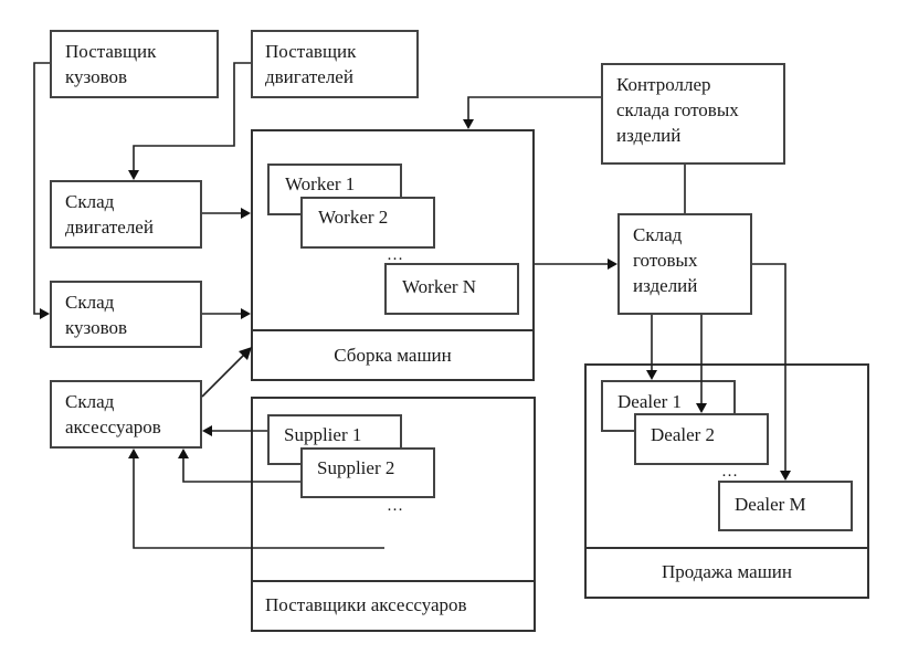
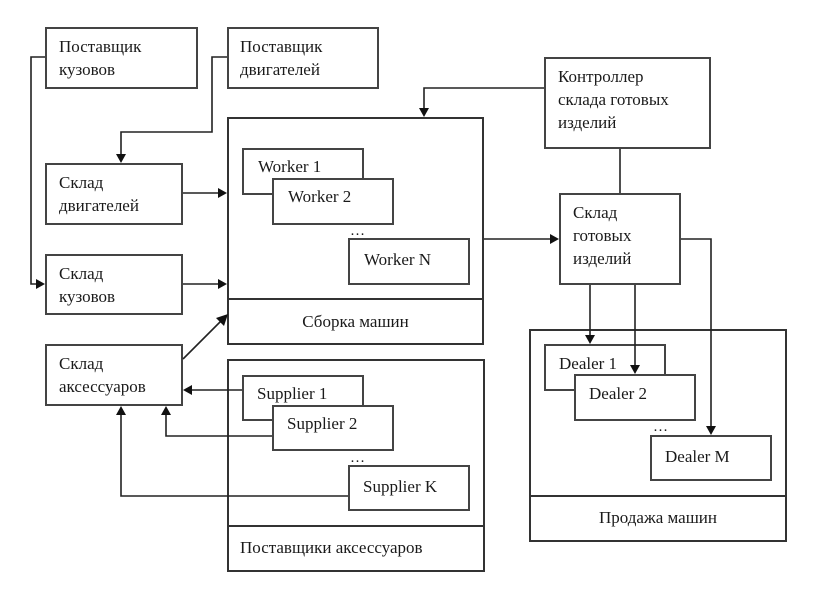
  Поставщик
  кузовов
  Поставщик
  двигателей
  Склад
  двигателей
  Склад
  кузовов
  Склад
  аксессуаров
  Сборка машин
  Worker 1
  Worker 2
  …
  Worker N
  Поставщики аксессуаров
  Supplier 1
  Supplier 2
  …
+ Supplier K
  Контроллер
  склада готовых
  изделий
  Склад
  готовых
  изделий
  Продажа машин
  Dealer 1
  Dealer 2
  …
  Dealer M
